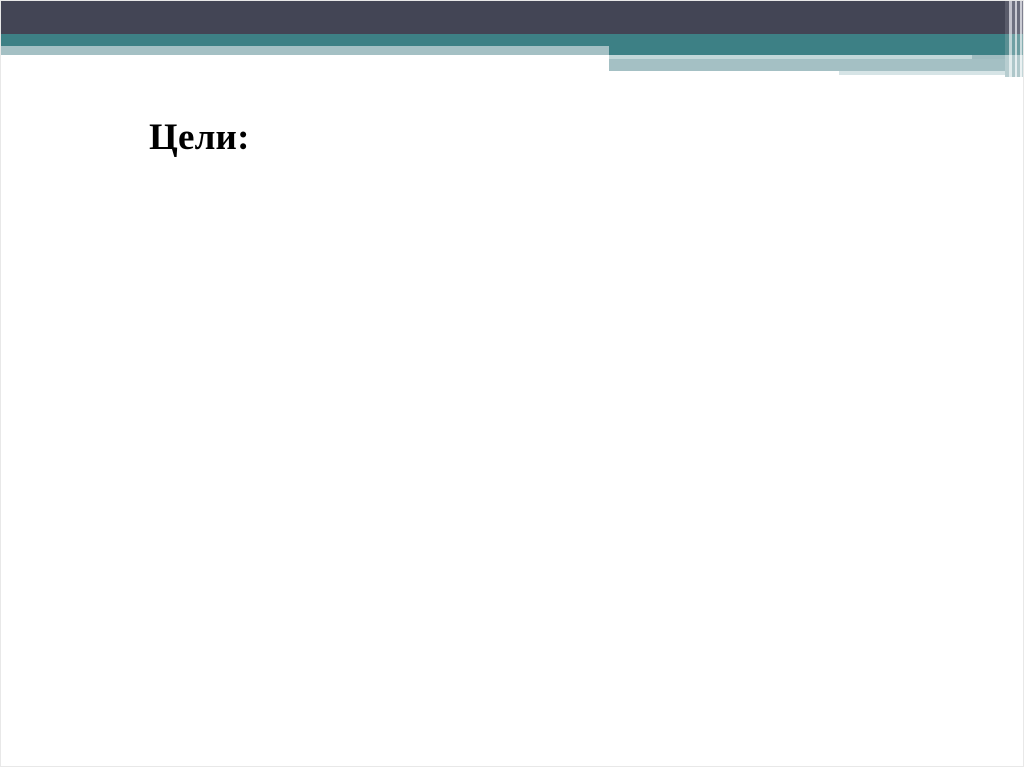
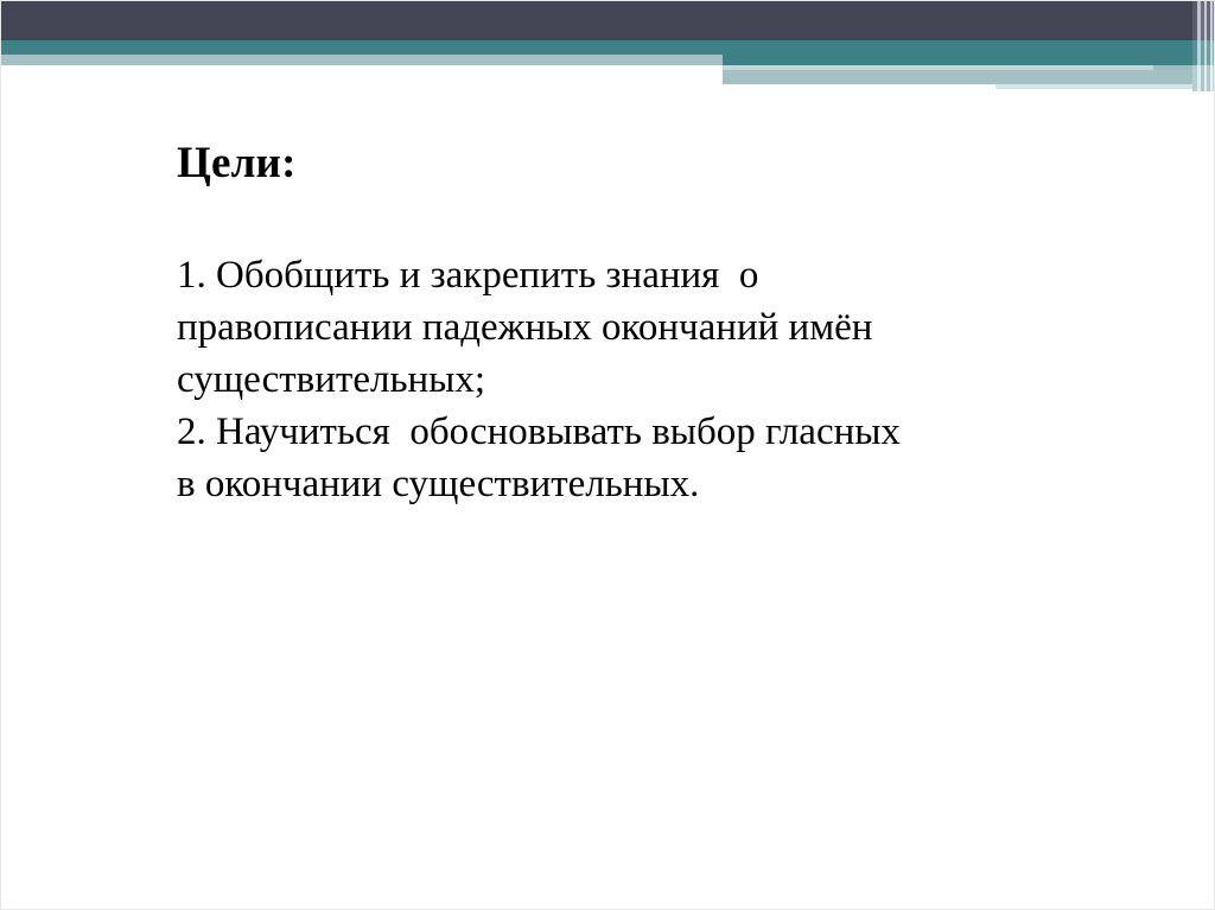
  Цели:
+ 1. Обобщить и закрепить знания о
+ правописании падежных окончаний имён
+ существительных;
+ 2. Научиться обосновывать выбор гласных
+ в окончании существительных.
